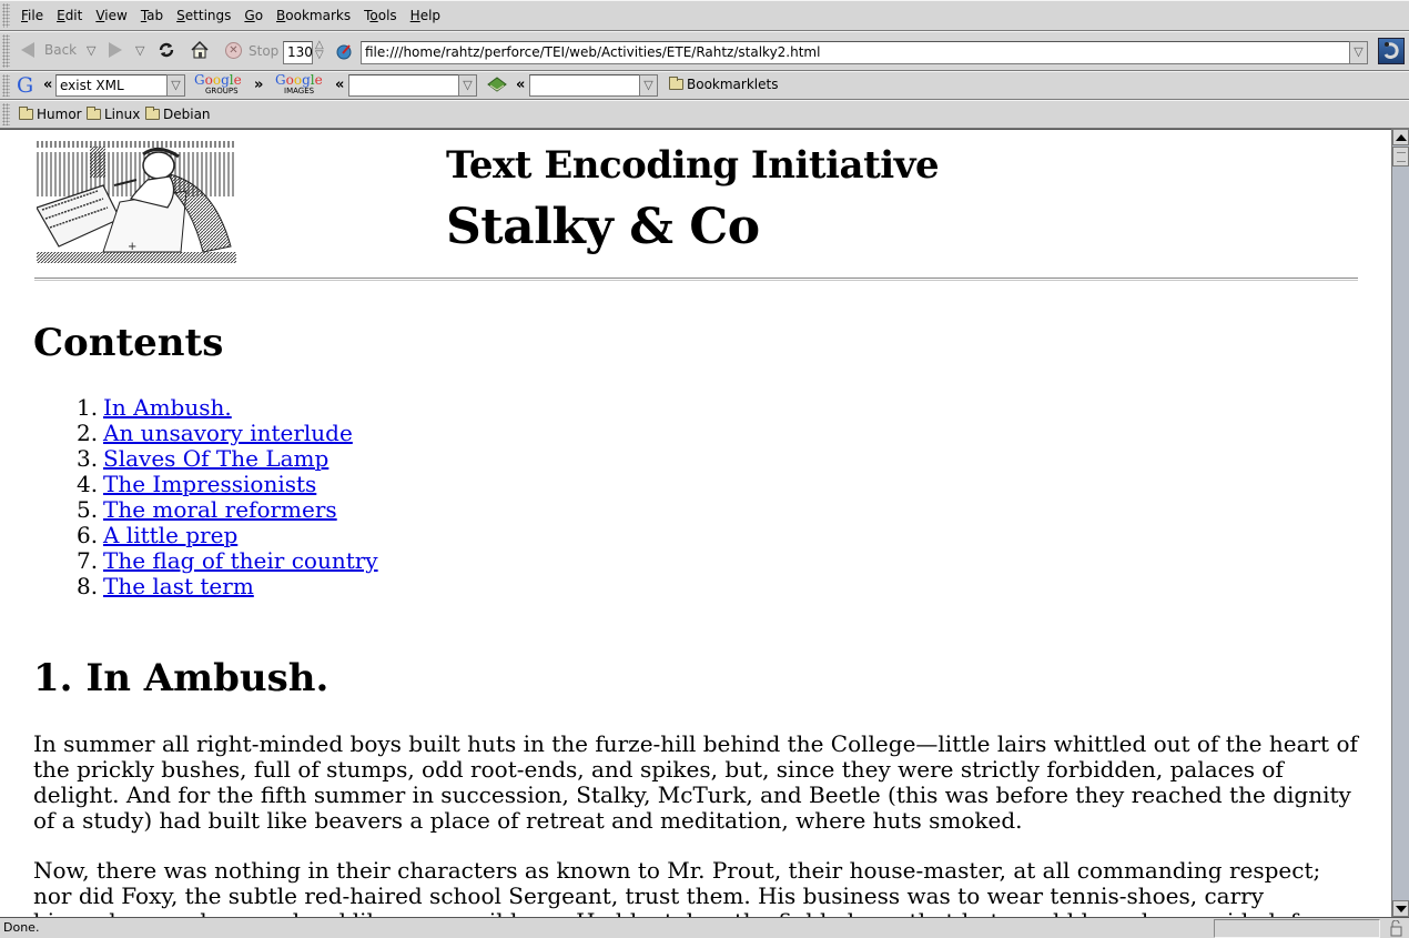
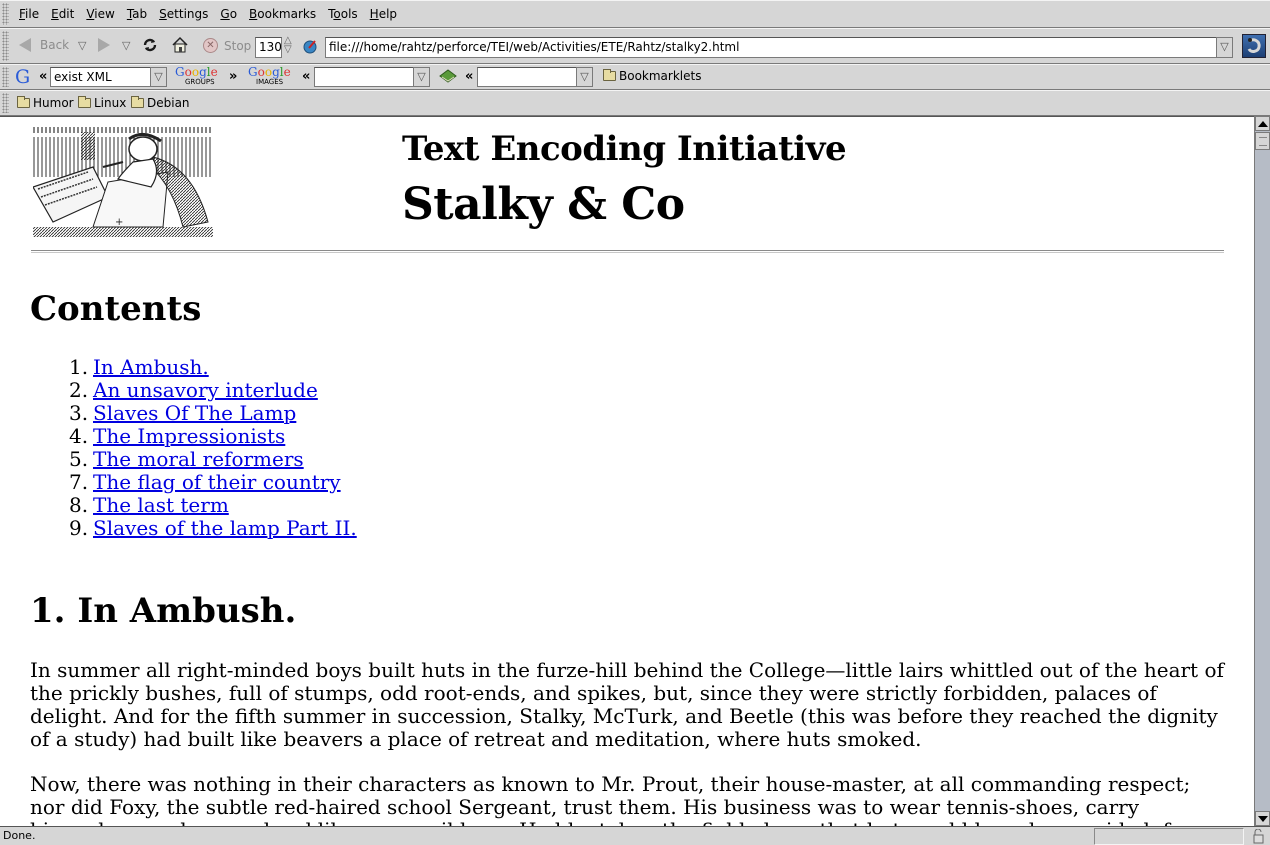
  File
  Edit
  View
  Tab
  Settings
  Go
  Bookmarks
  Tools
  Help
  Back
  ▽
  ▽
  ✕
  Stop
  130
  △
  ▽
  file:///home/rahtz/perforce/TEI/web/Activities/ETE/Rahtz/stalky2.html
  ▽
  G
  «
  exist XML
  ▽
  Google
  GROUPS
  »
  Google
  IMAGES
  «
  ▽
  «
  ▽
  Bookmarklets
  Humor
  Linux
  Debian
  +
  Text Encoding Initiative
  Stalky & Co
  Contents
  1.
  In Ambush.
  2.
  An unsavory interlude
  3.
  Slaves Of The Lamp
  4.
  The Impressionists
  5.
  The moral reformers
- 6.
- A little prep
  7.
  The flag of their country
  8.
  The last term
+ 9.
+ Slaves of the lamp Part II.
  1. In Ambush.
  In summer all right-minded boys built huts in the furze-hill behind the College—little lairs whittled out of the heart of the prickly bushes, full of stumps, odd root-ends, and spikes, but, since they were strictly forbidden, palaces of delight. And for the fifth summer in succession, Stalky, McTurk, and Beetle (this was before they reached the dignity of a study) had built like beavers a place of retreat and meditation, where huts smoked.
  Done.
